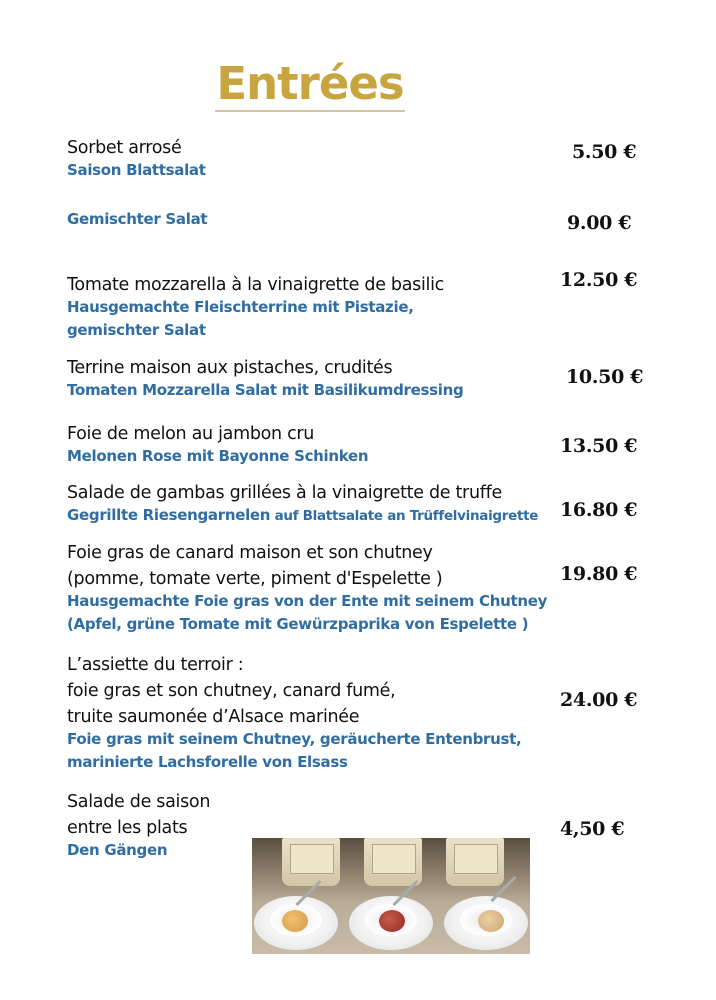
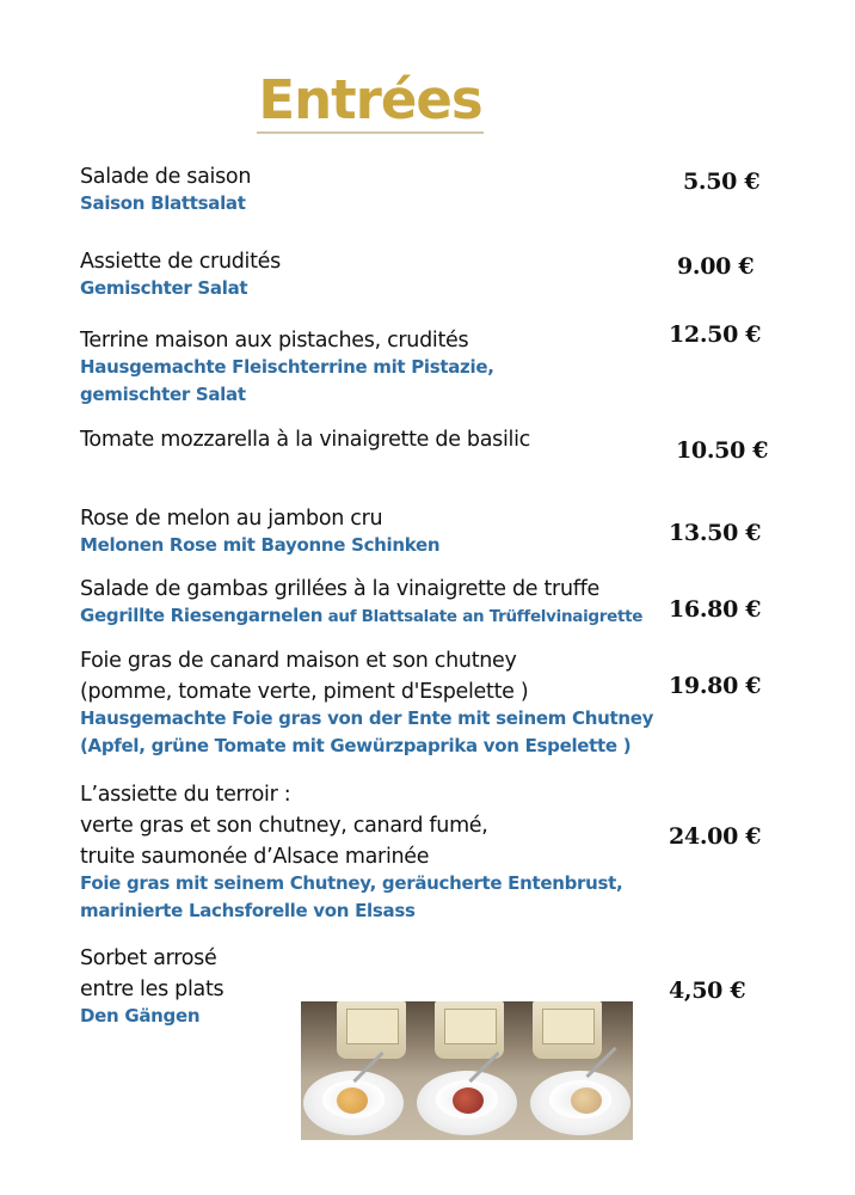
  Entrées
- Sorbet arrosé
+ Salade de saison
  Saison Blattsalat
  5.50 €
+ Assiette de crudités
  Gemischter Salat
  9.00 €
- Tomate mozzarella à la vinaigrette de basilic
+ Terrine maison aux pistaches, crudités
  Hausgemachte Fleischterrine mit Pistazie,
  gemischter Salat
  12.50 €
- Terrine maison aux pistaches, crudités
+ Tomate mozzarella à la vinaigrette de basilic
- Tomaten Mozzarella Salat mit Basilikumdressing
  10.50 €
- Foie de melon au jambon cru
+ Rose de melon au jambon cru
  Melonen Rose mit Bayonne Schinken
  13.50 €
  Salade de gambas grillées à la vinaigrette de truffe
  Gegrillte Riesengarnelen auf Blattsalate an Trüffelvinaigrette
  16.80 €
  Foie gras de canard maison et son chutney
  (pomme, tomate verte, piment d'Espelette )
  Hausgemachte Foie gras von der Ente mit seinem Chutney
  (Apfel, grüne Tomate mit Gewürzpaprika von Espelette )
  19.80 €
  L’assiette du terroir :
- foie gras et son chutney, canard fumé,
+ verte gras et son chutney, canard fumé,
  truite saumonée d’Alsace marinée
  Foie gras mit seinem Chutney, geräucherte Entenbrust,
  marinierte Lachsforelle von Elsass
  24.00 €
- Salade de saison
+ Sorbet arrosé
  entre les plats
  Den Gängen
  4,50 €
